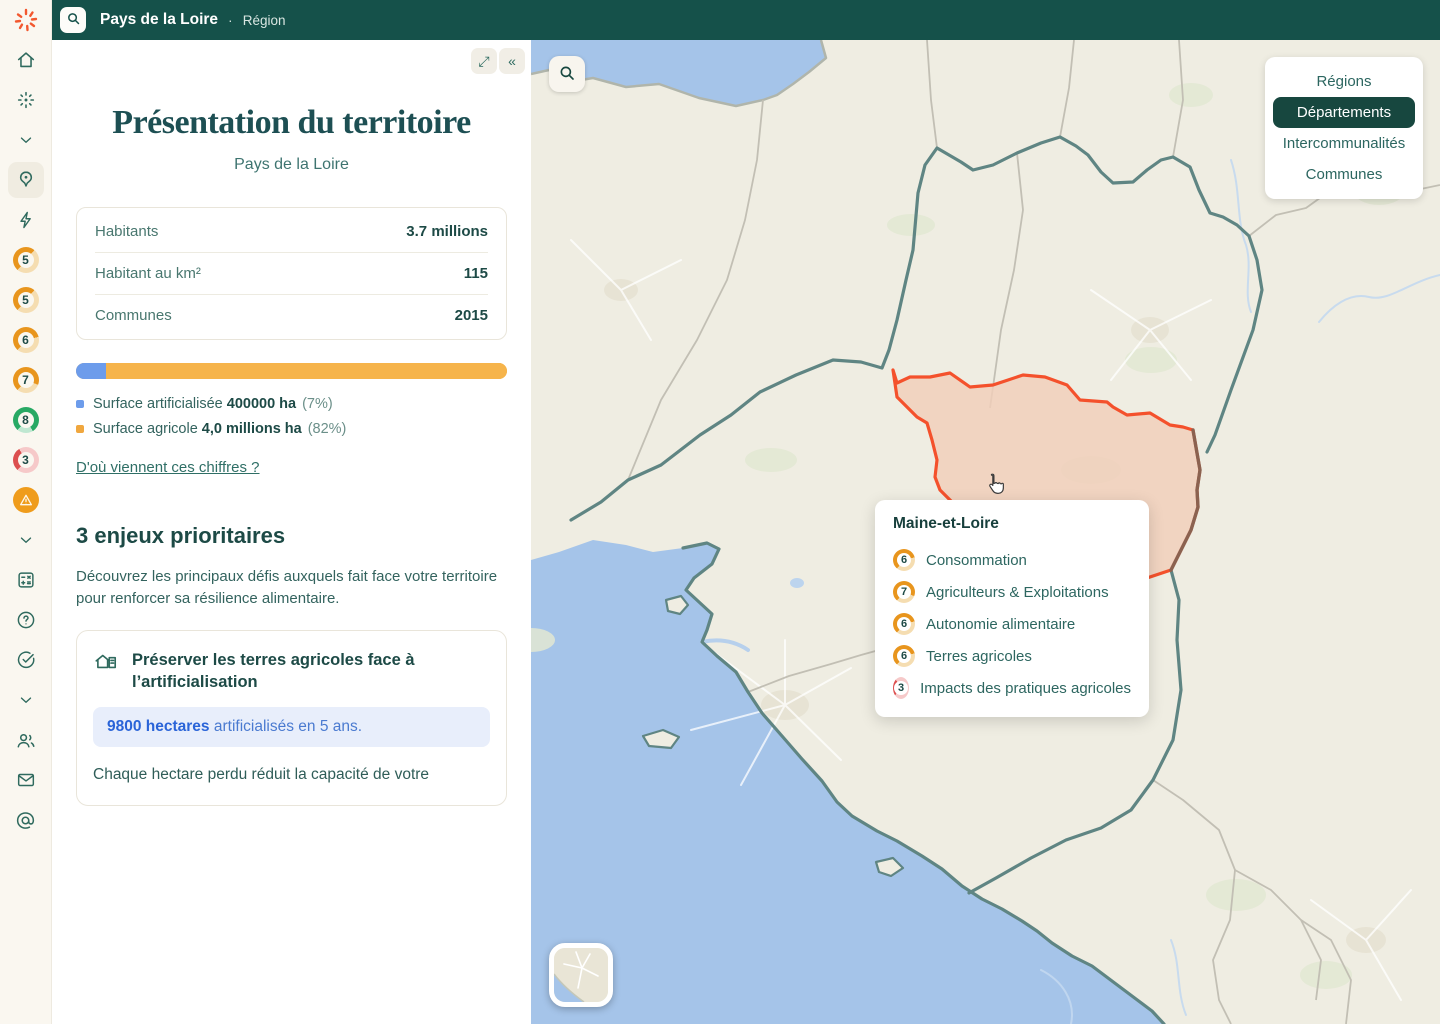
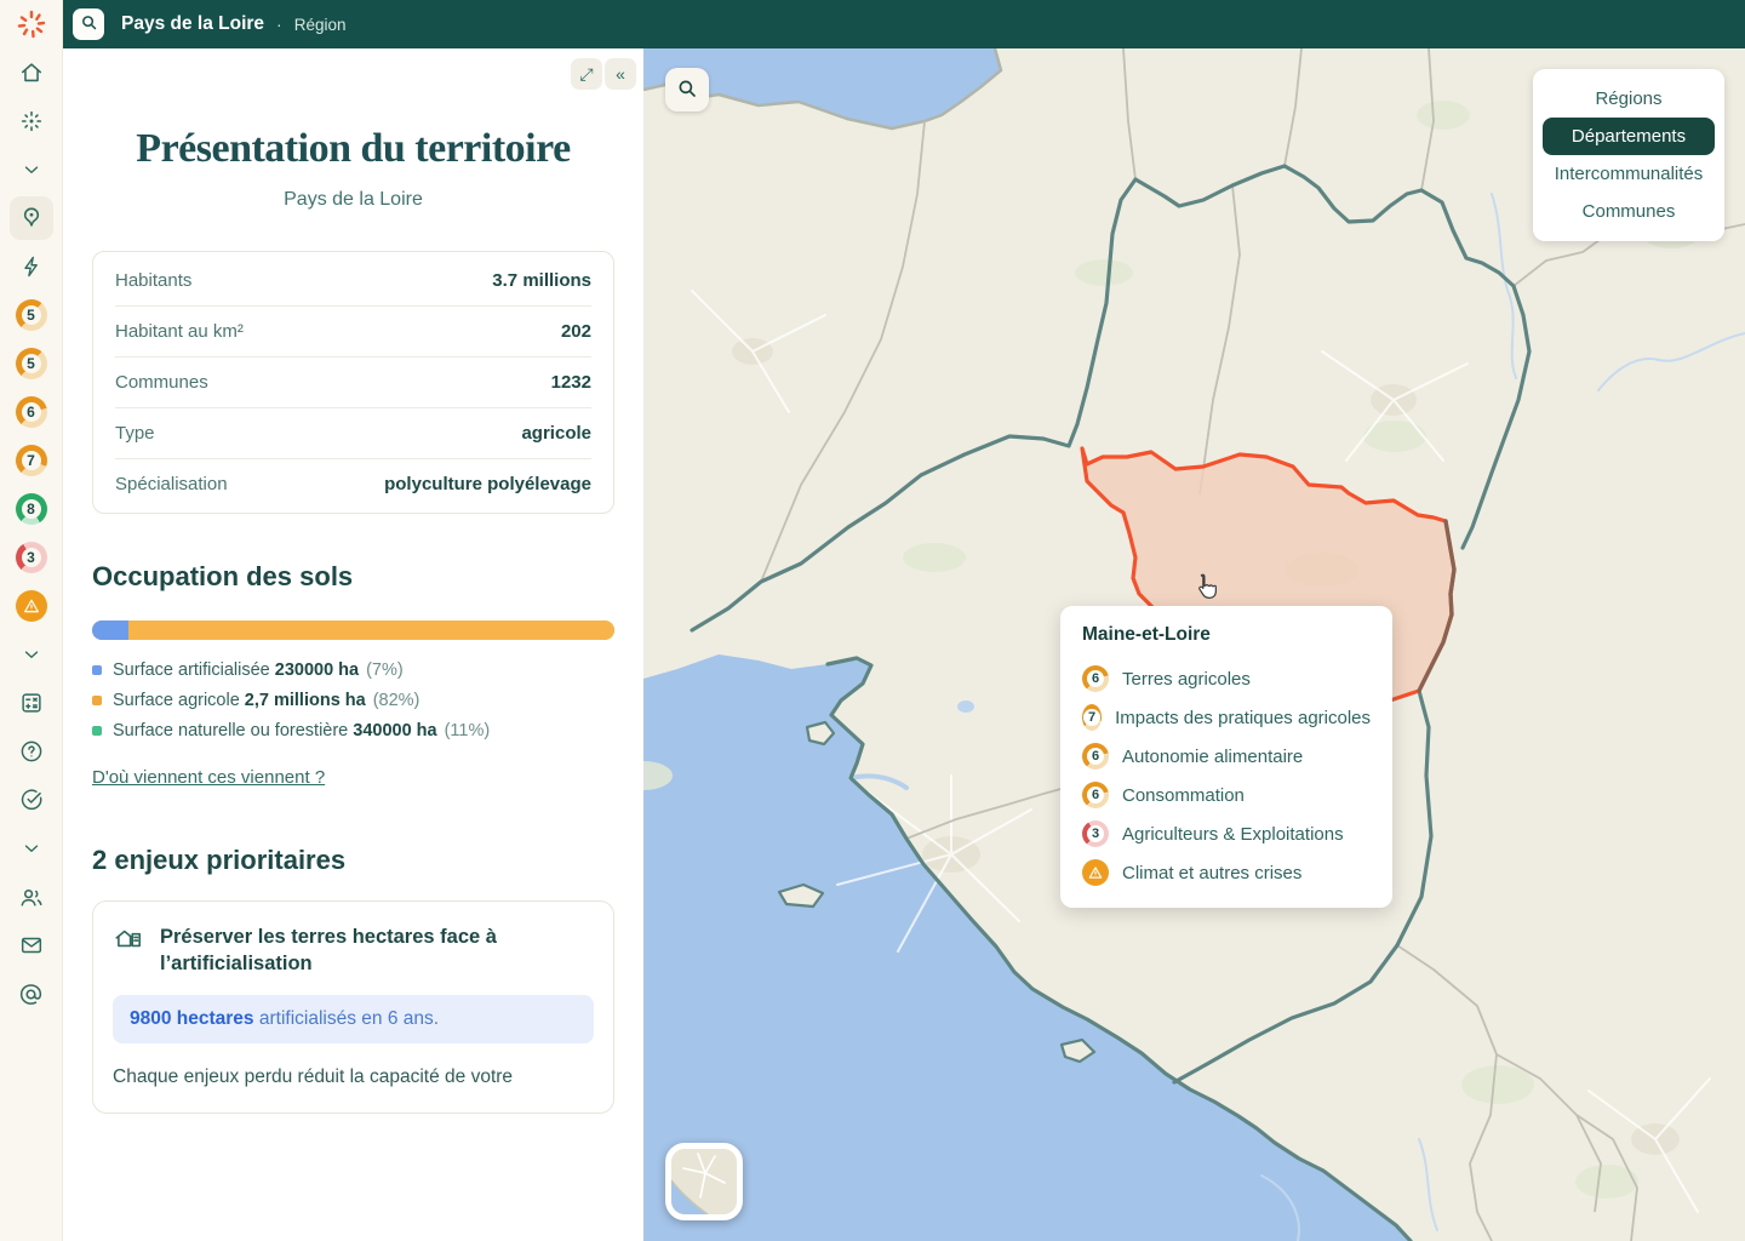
  5
  5
  6
  7
  8
  3
  Pays de la Loire
  ·
  Région
  ⤢
  «
  Présentation du territoire
  Pays de la Loire
  Habitants
  3.7 millions
  Habitant au km²
- 115
+ 202
  Communes
- 2015
+ 1232
+ Type
+ agricole
+ Spécialisation
+ polyculture polyélevage
+ Occupation des sols
- Surface artificialisée 400000 ha (7%)
+ Surface artificialisée 230000 ha (7%)
- Surface agricole 4,0 millions ha (82%)
+ Surface agricole 2,7 millions ha (82%)
+ Surface naturelle ou forestière 340000 ha (11%)
- D'où viennent ces chiffres ?
+ D'où viennent ces viennent ?
- 3 enjeux prioritaires
+ 2 enjeux prioritaires
- Découvrez les principaux défis auxquels fait face votre territoire pour renforcer sa résilience alimentaire.
- Préserver les terres agricoles face à l’artificialisation
+ Préserver les terres hectares face à l’artificialisation
- 9800 hectares artificialisés en 5 ans.
+ 9800 hectares artificialisés en 6 ans.
- Chaque hectare perdu réduit la capacité de votre
+ Chaque enjeux perdu réduit la capacité de votre
  Régions
  Départements
  Intercommunalités
  Communes
  Maine-et-Loire
  6
- Consommation
+ Terres agricoles
  7
- Agriculteurs & Exploitations
+ Impacts des pratiques agricoles
  6
  Autonomie alimentaire
  6
- Terres agricoles
+ Consommation
  3
- Impacts des pratiques agricoles
+ Agriculteurs & Exploitations
+ Climat et autres crises
